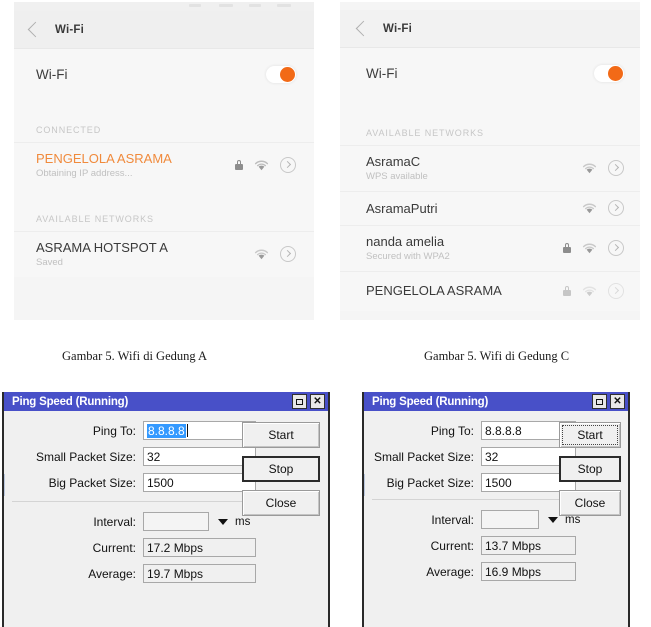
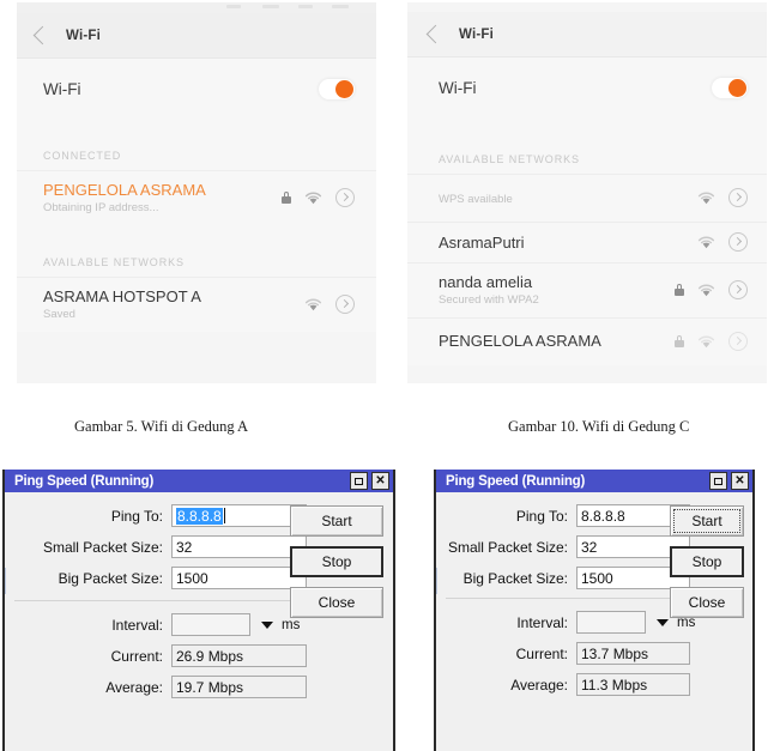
  Wi-Fi
  Wi-Fi
  CONNECTED
  PENGELOLA ASRAMA
  Obtaining IP address...
  AVAILABLE NETWORKS
  ASRAMA HOTSPOT A
  Saved
  Wi-Fi
  Wi-Fi
  AVAILABLE NETWORKS
- AsramaC
  WPS available
  AsramaPutri
  nanda amelia
  Secured with WPA2
  PENGELOLA ASRAMA
  Gambar 5. Wifi di Gedung A
- Gambar 5. Wifi di Gedung C
+ Gambar 10. Wifi di Gedung C
  Ping Speed (Running)
  ✕
  Start
  Stop
  Close
  Ping To:
  8.8.8.8
  Small Packet Size:
  32
  Big Packet Size:
  1500
  Interval:
  ms
  Current:
- 17.2 Mbps
+ 26.9 Mbps
  Average:
  19.7 Mbps
  Ping Speed (Running)
  ✕
  Start
  Stop
  Close
  Ping To:
  8.8.8.8
  Small Packet Size:
  32
  Big Packet Size:
  1500
  Interval:
  ms
  Current:
  13.7 Mbps
  Average:
- 16.9 Mbps
+ 11.3 Mbps
